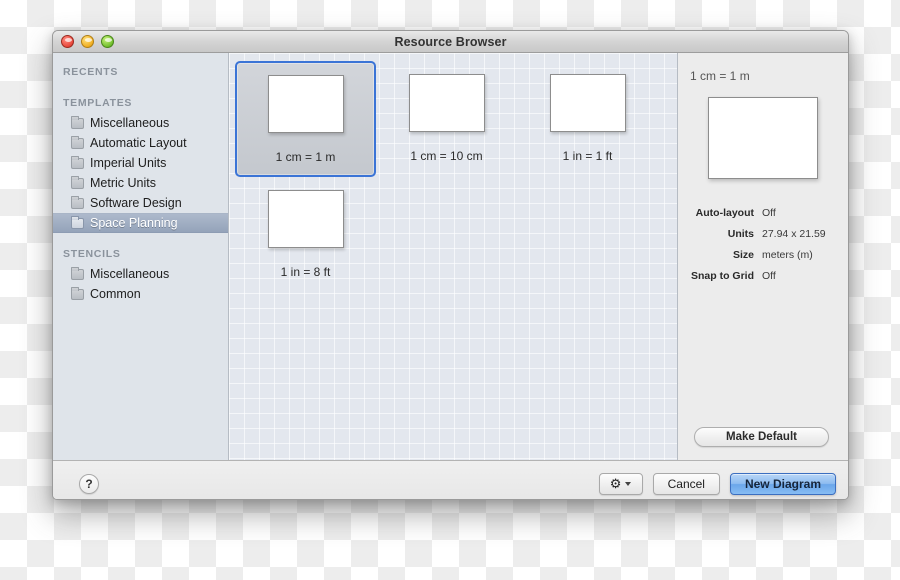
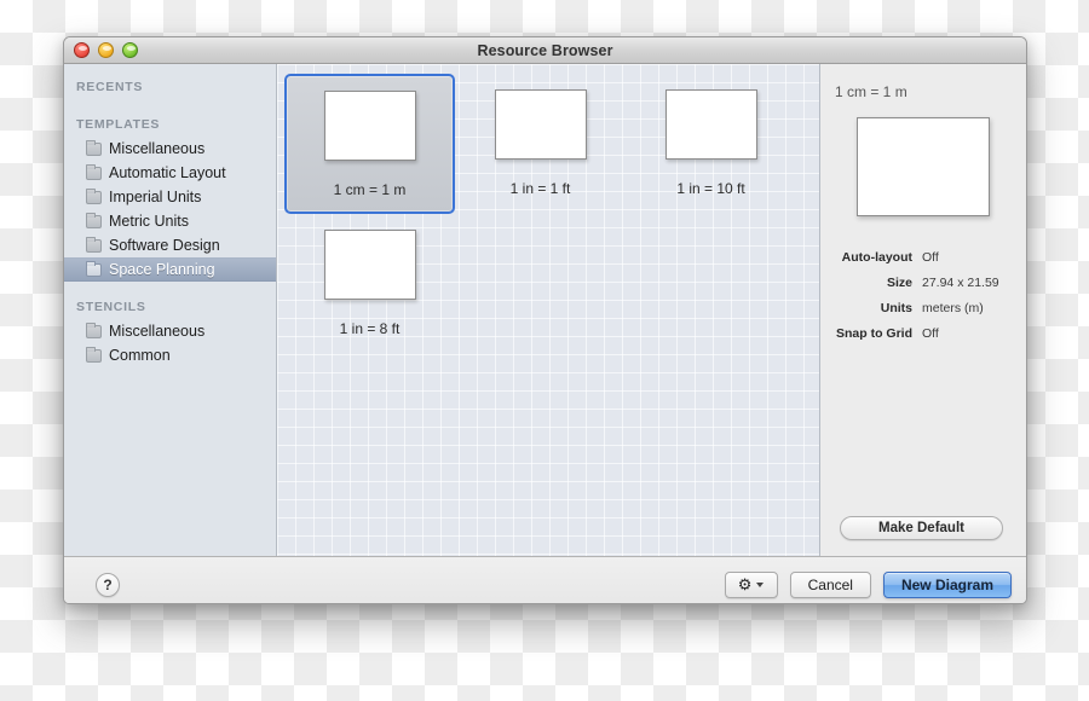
  Resource Browser
  RECENTS
  TEMPLATES
  Miscellaneous
  Automatic Layout
  Imperial Units
  Metric Units
  Software Design
  Space Planning
  STENCILS
  Miscellaneous
  Common
  1 cm = 1 m
- 1 cm = 10 cm
  1 in = 1 ft
+ 1 in = 10 ft
  1 in = 8 ft
  1 cm = 1 m
  Auto-layout
  Off
- Units
+ Size
  27.94 x 21.59
- Size
+ Units
  meters (m)
  Snap to Grid
  Off
  Make Default
  ?
  ⚙
  Cancel
  New Diagram
